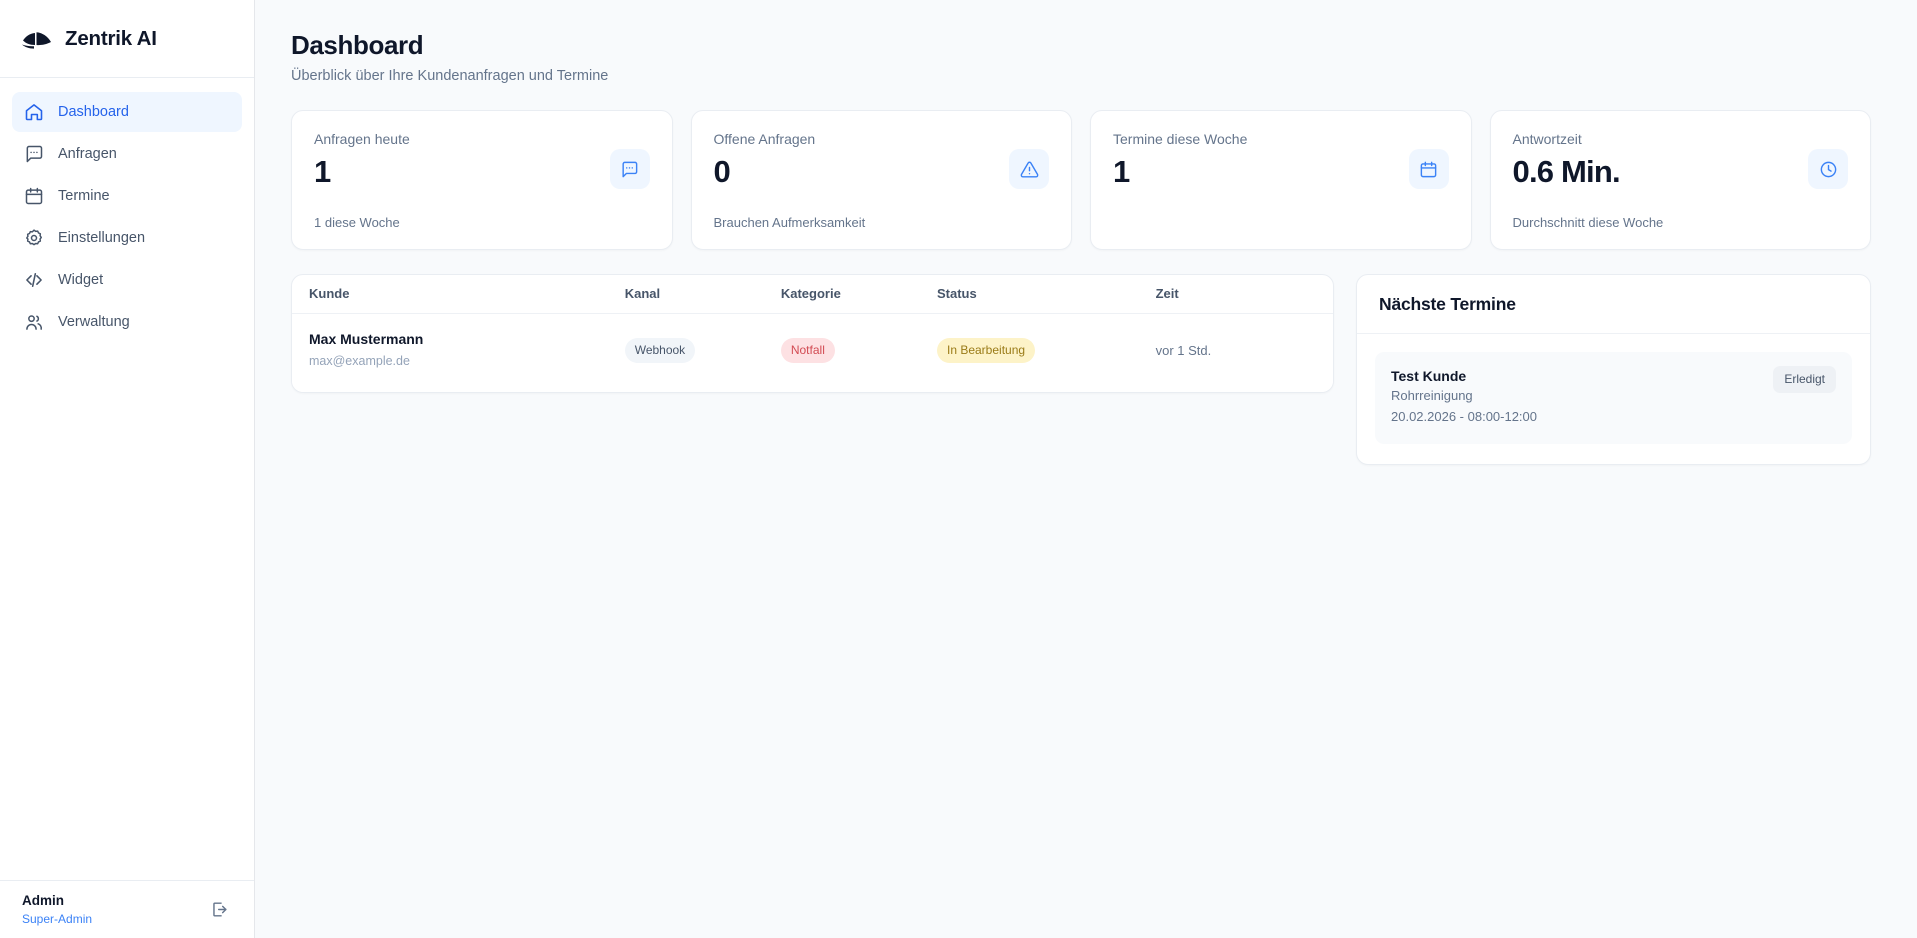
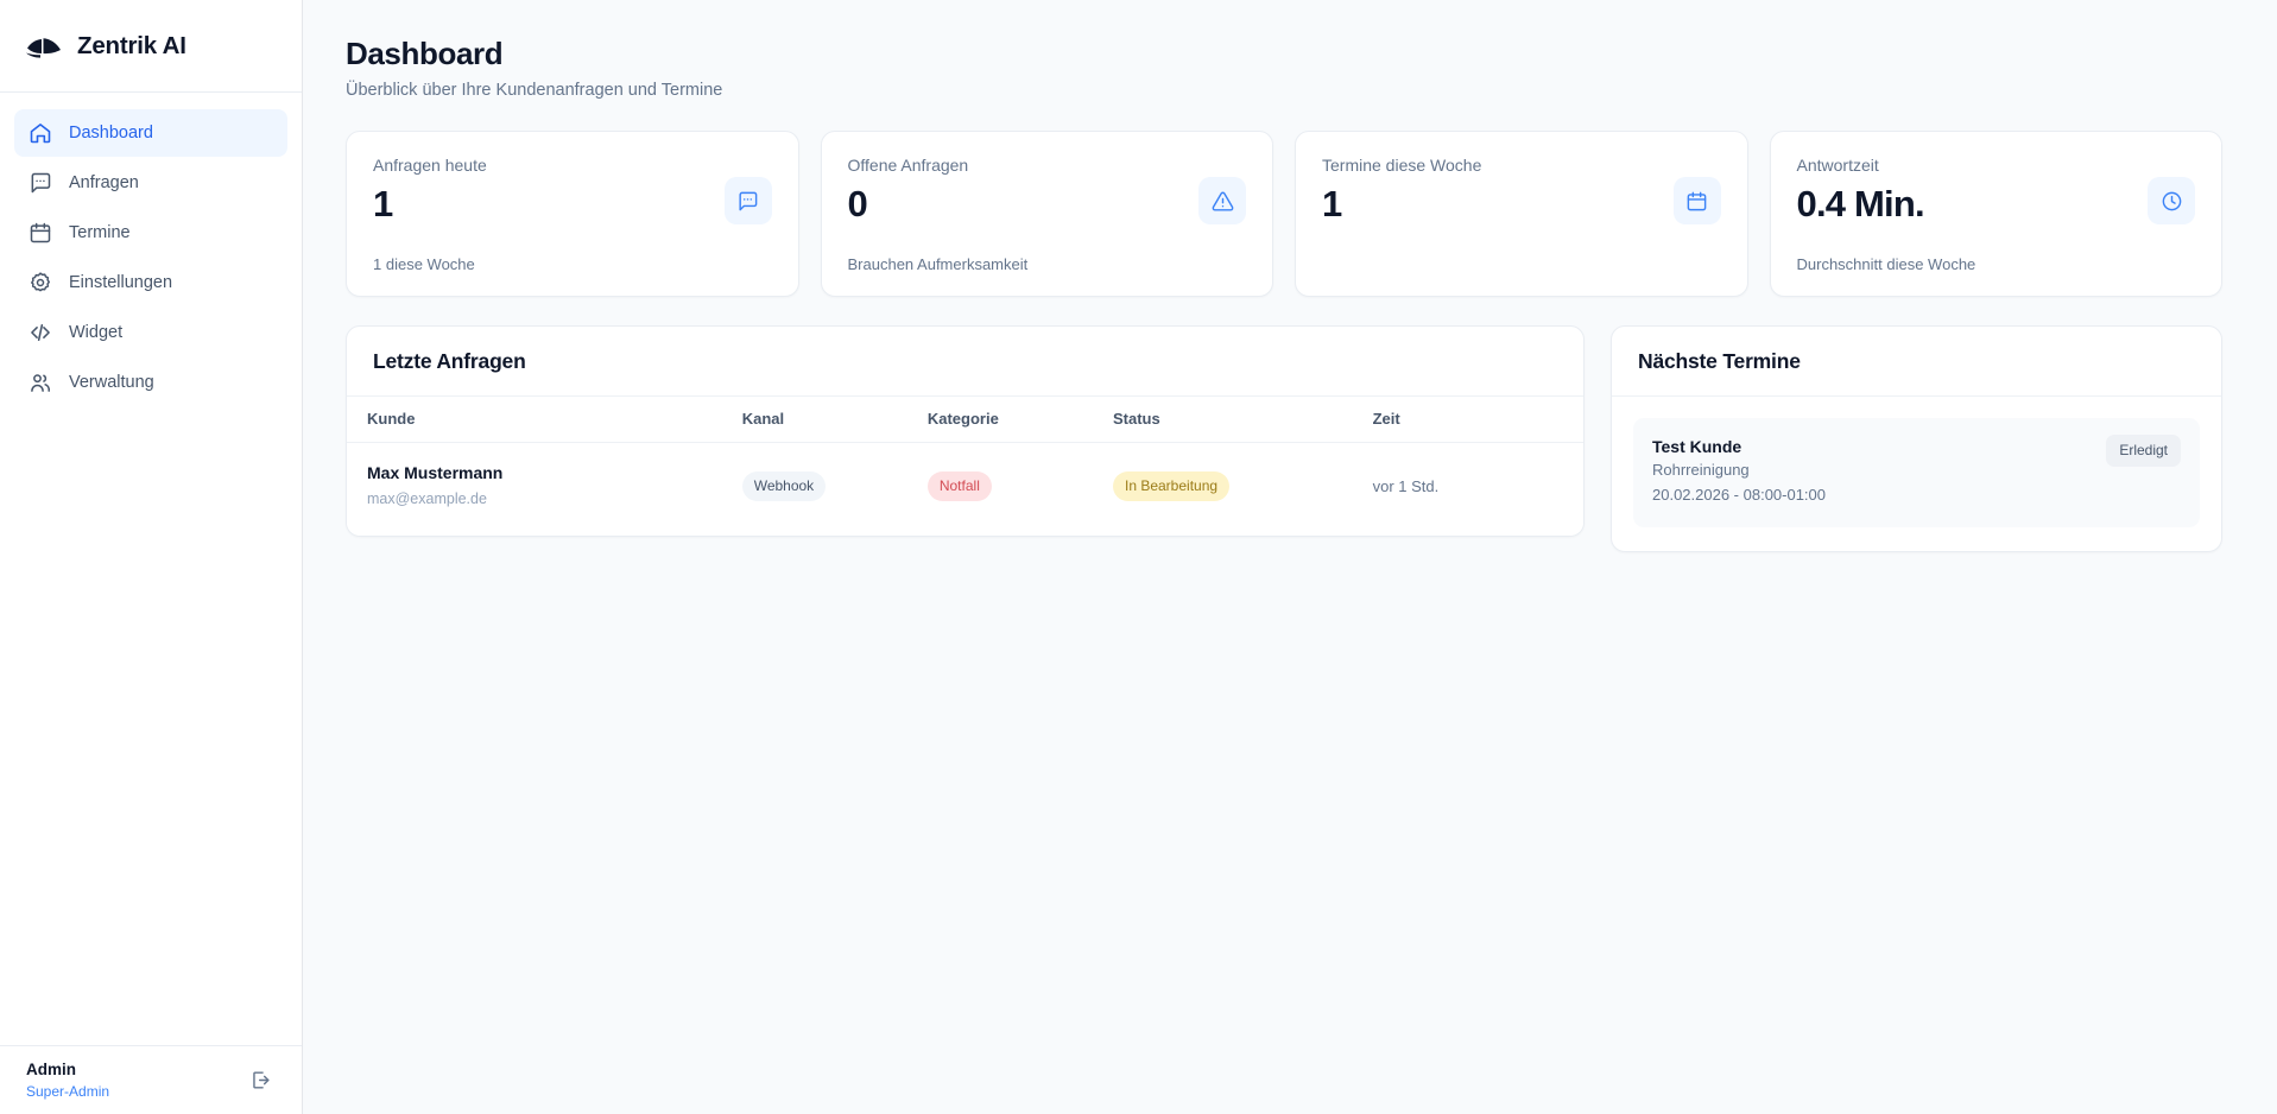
  Zentrik AI
  Dashboard
  Anfragen
  Termine
  Einstellungen
  Widget
  Verwaltung
  Admin
  Super-Admin
  Dashboard
  Überblick über Ihre Kundenanfragen und Termine
  Anfragen heute
  1
  1 diese Woche
  Offene Anfragen
  0
  Brauchen Aufmerksamkeit
  Termine diese Woche
  1
  Antwortzeit
- 0.6 Min.
+ 0.4 Min.
  Durchschnitt diese Woche
+ Letzte Anfragen
  Kunde	Kanal	Kategorie	Status	Zeit
  Max Mustermann max@example.de	Webhook	Notfall	In Bearbeitung	vor 1 Std.
  Nächste Termine
  Test Kunde
  Rohrreinigung
- 20.02.2026 - 08:00-12:00
+ 20.02.2026 - 08:00-01:00
  Erledigt
